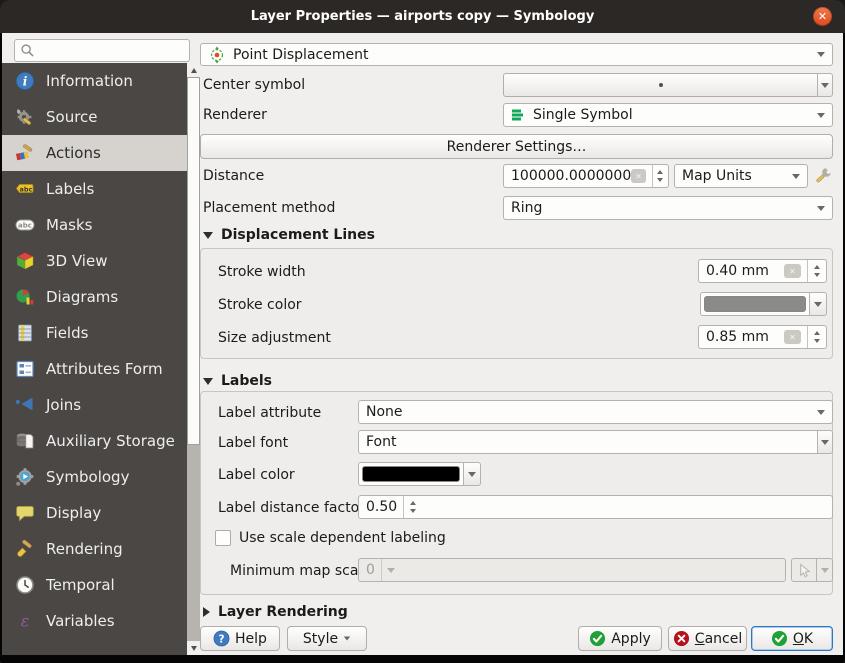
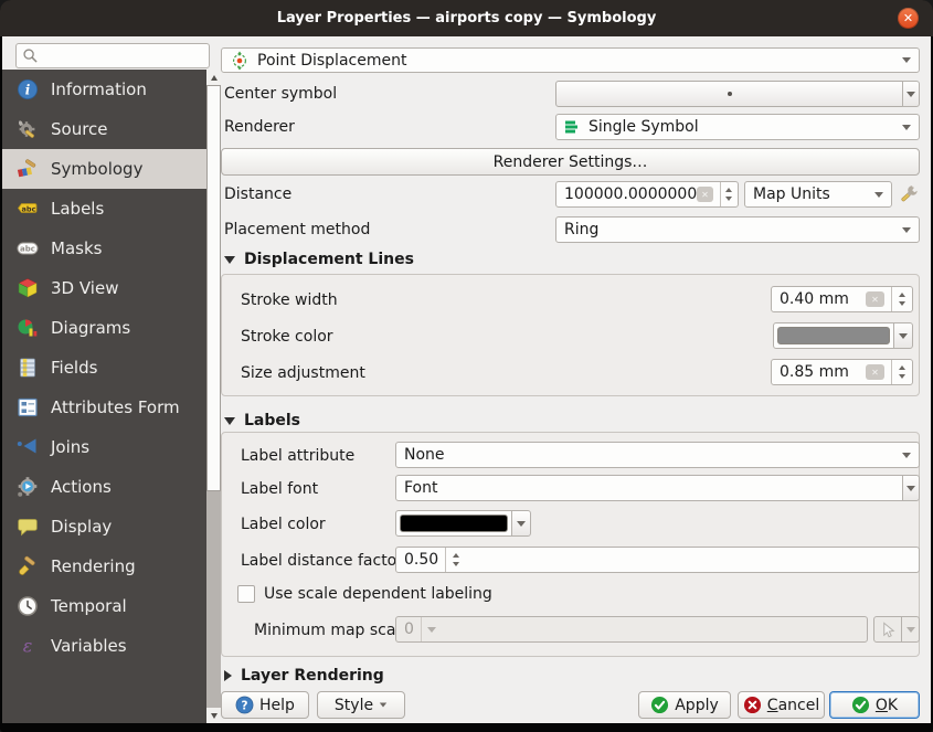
  Layer Properties — airports copy — Symbology
  ✕
  i
  Information
  Source
- Actions
+ Symbology
  abc
  Labels
  abc
  Masks
  3D View
  Diagrams
  Fields
  Attributes Form
  Joins
- Auxiliary Storage
- Symbology
+ Actions
  Display
  Rendering
  Temporal
  ε
  Variables
  Point Displacement
  Center symbol
  Renderer
  Single Symbol
  Renderer Settings…
  Distance
  100000.0000000
  ✕
  Map Units
  Placement method
  Ring
  Displacement Lines
  Stroke width
  0.40 mm
  ✕
  Stroke color
  Size adjustment
  0.85 mm
  ✕
  Labels
  Label attribute
  None
  Label font
  Font
  Label color
  Label distance facto
  0.50
  Use scale dependent labeling
  Minimum map sca
  0
  Layer Rendering
  ?
  Help
  Style
  Apply
  Cancel
  OK
